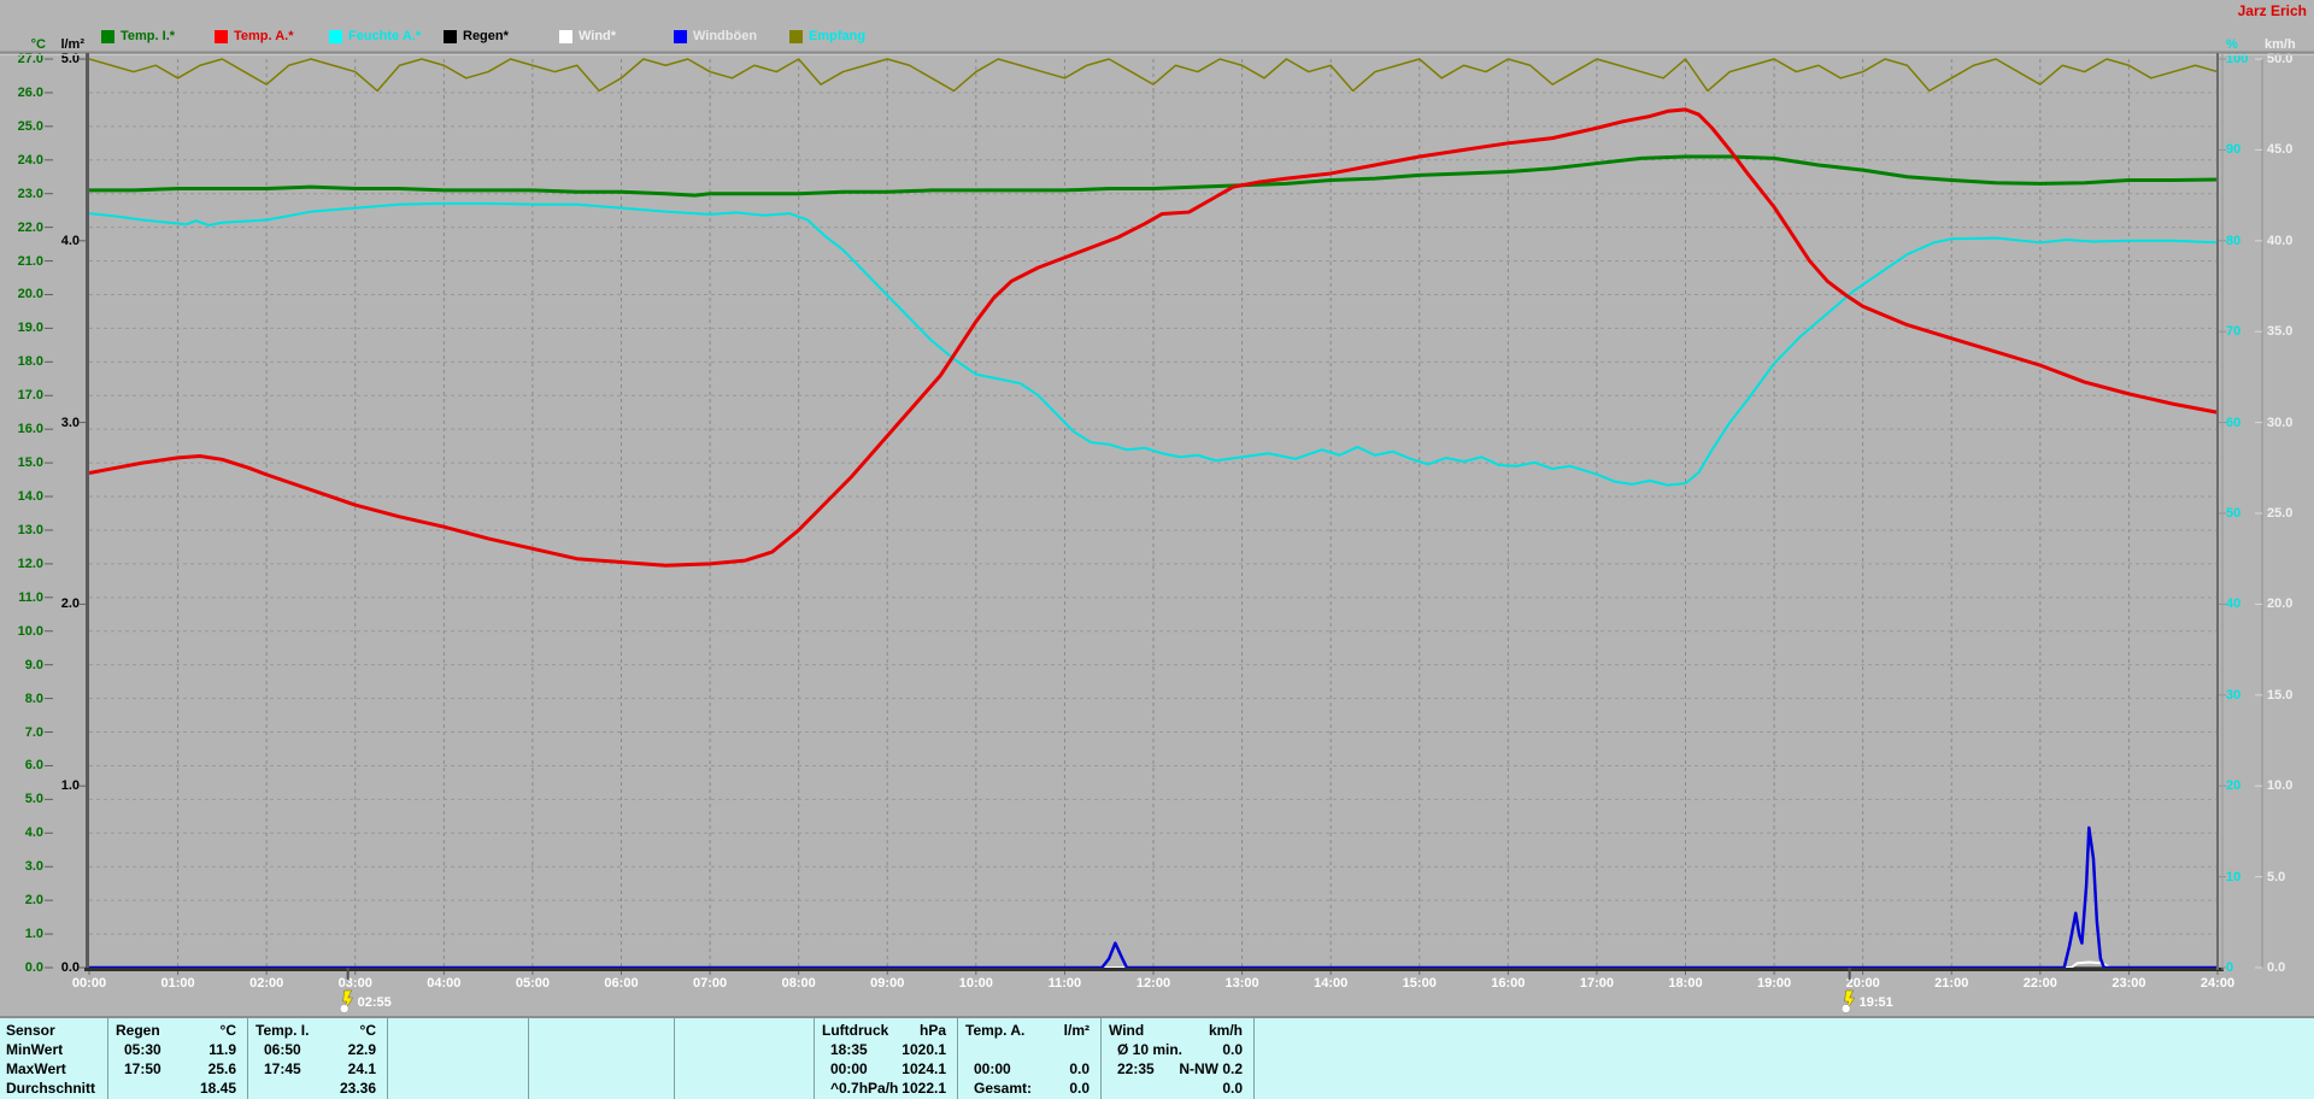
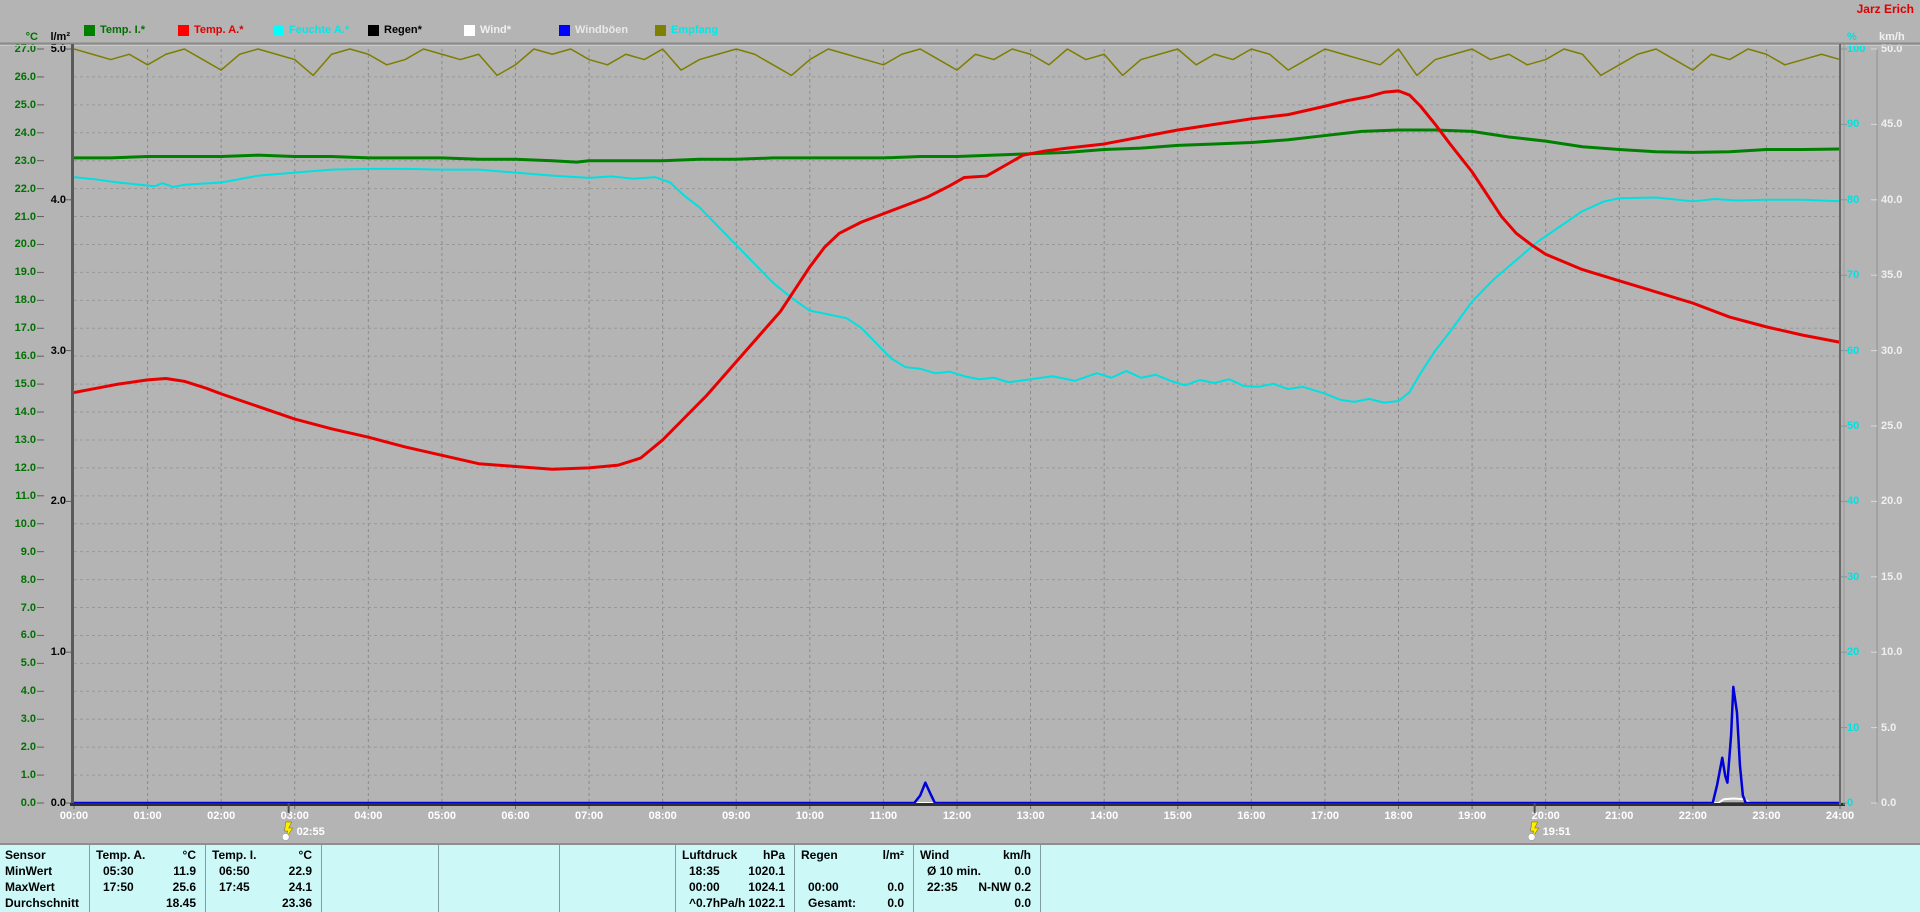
  Jarz Erich
  °C
  l/m²
  %
  km/h
  Temp. I.*
  Temp. A.*
  Feuchte A.*
  Regen*
  Wind*
  Windböen
  Empfang
  27.0
  26.0
  25.0
  24.0
  23.0
  22.0
  21.0
  20.0
  19.0
  18.0
  17.0
  16.0
  15.0
  14.0
  13.0
  12.0
  11.0
  10.0
  9.0
  8.0
  7.0
  6.0
  5.0
  4.0
  3.0
  2.0
  1.0
  0.0
  5.0
  4.0
  3.0
  2.0
  1.0
  0.0
  100
  90
  80
  70
  60
  50
  40
  30
  20
  10
  0
  50.0
  45.0
  40.0
  35.0
  30.0
  25.0
  20.0
  15.0
  10.0
  5.0
  0.0
  00:00
  01:00
  02:00
  03:00
  04:00
  05:00
  06:00
  07:00
  08:00
  09:00
  10:00
  11:00
  12:00
  13:00
  14:00
  15:00
  16:00
  17:00
  18:00
  19:00
  20:00
  21:00
  22:00
  23:00
  24:00
  02:55
  19:51
  Sensor
  MinWert
  MaxWert
  Durchschnitt
- Regen
+ Temp. A.
  °C
  05:30
  11.9
  17:50
  25.6
  18.45
  Temp. I.
  °C
  06:50
  22.9
  17:45
  24.1
  23.36
  Luftdruck
  hPa
  18:35
  1020.1
  00:00
  1024.1
  ^0.7hPa/h
  1022.1
- Temp. A.
+ Regen
  l/m²
  00:00
  0.0
  Gesamt:
  0.0
  Wind
  km/h
  Ø 10 min.
  0.0
  22:35
  N-NW 0.2
  0.0
